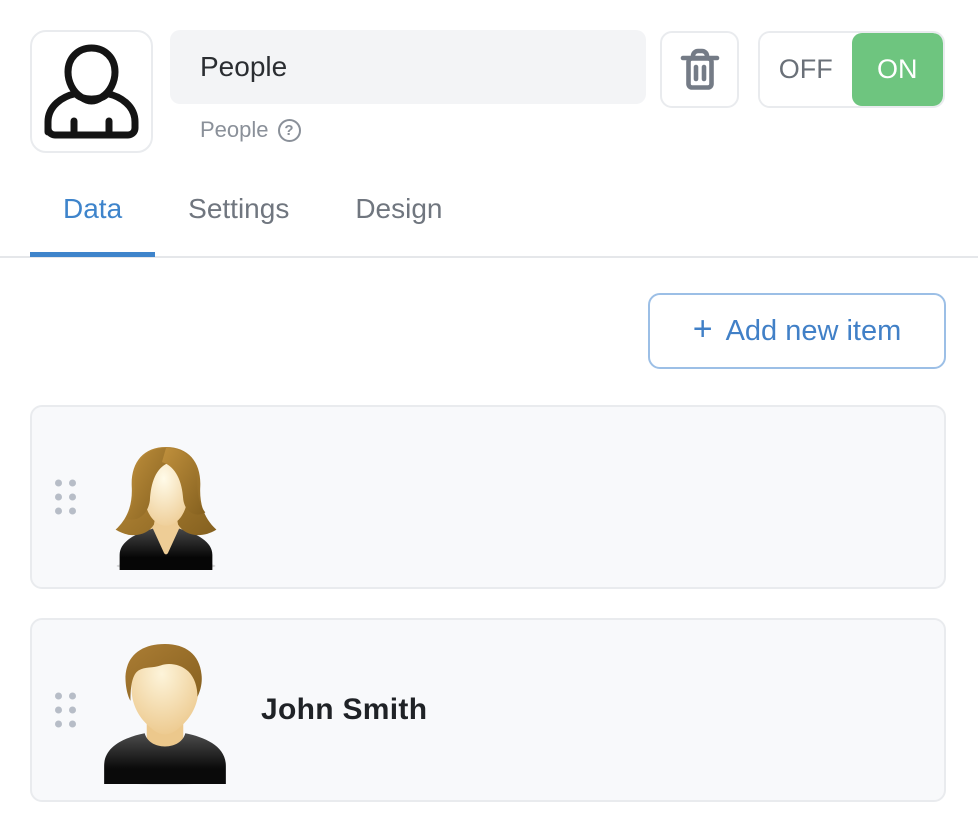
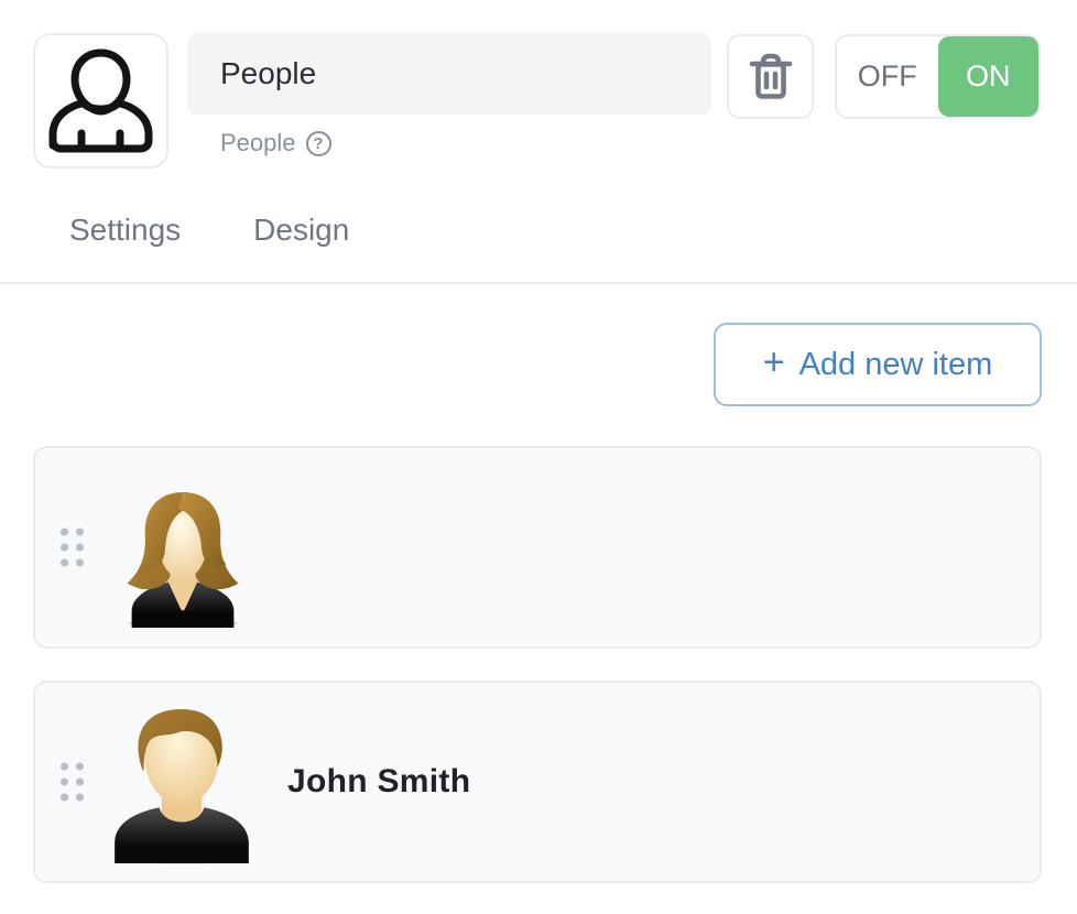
  People
  People
  ?
  OFF
  ON
- Data
  Settings
  Design
  +
  Add new item
  John Smith
